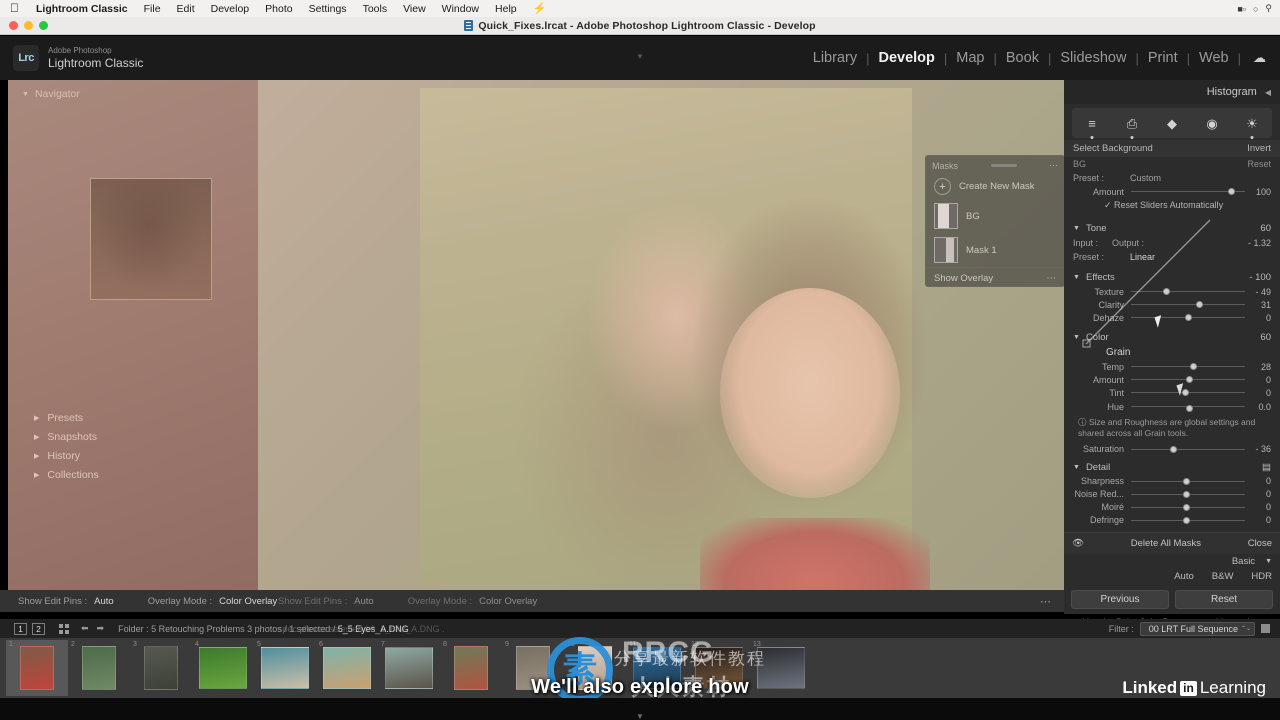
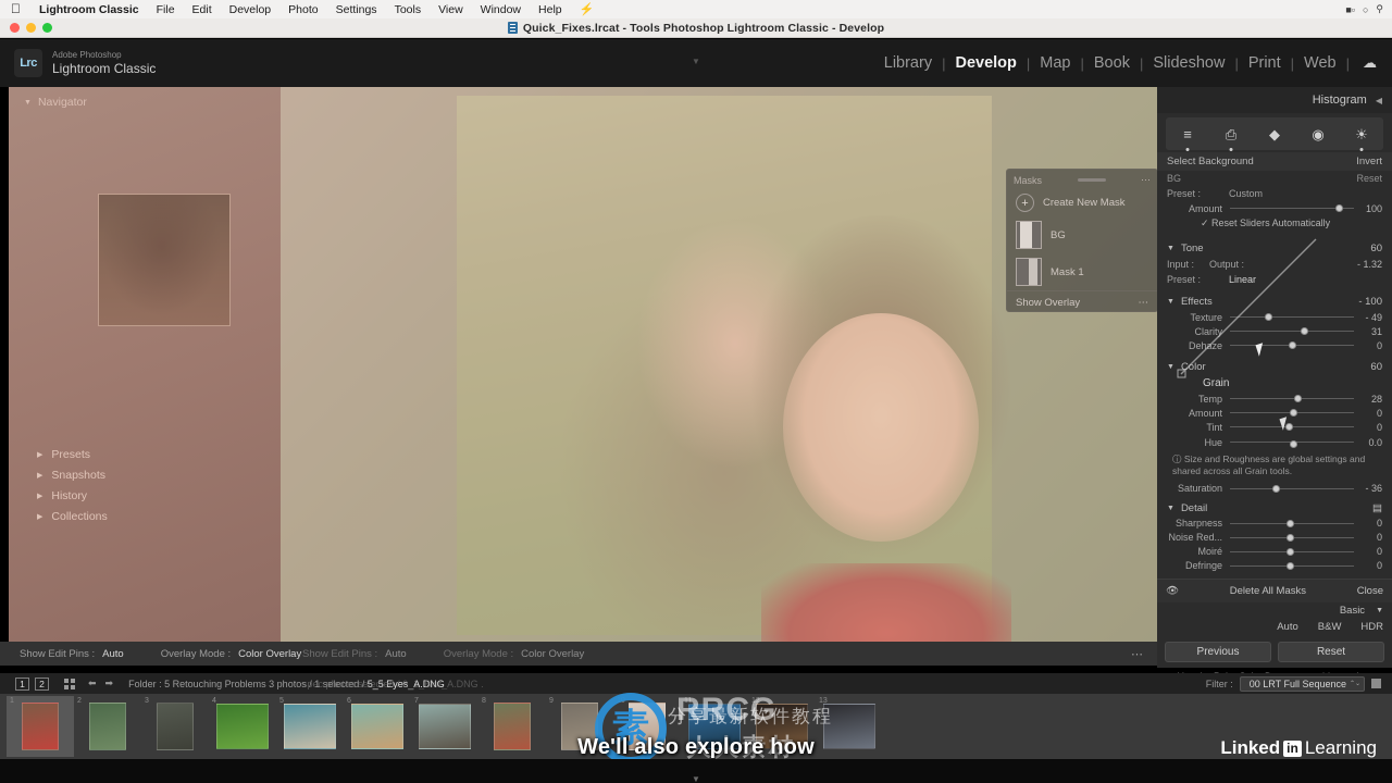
  
  Lightroom Classic
  File
  Edit
  Develop
  Photo
  Settings
  Tools
  View
  Window
  Help
  ⚡
  ■▫
  ○
  ⚲
- Quick_Fixes.lrcat - Adobe Photoshop Lightroom Classic - Develop
+ Quick_Fixes.lrcat - Tools Photoshop Lightroom Classic - Develop
  Lrc
  Adobe Photoshop
  Lightroom Classic
  Library
  |
  Develop
  |
  Map
  |
  Book
  |
  Slideshow
  |
  Print
  |
  Web
  |
  ☁
  ▼
  Navigator
  Presets
  Snapshots
  History
  Collections
  Masks
  ⋯
  +
  Create New Mask
  BG
  Mask 1
  Show Overlay
  ⋯
  Histogram
  ◀
  ≡
  ⎙
  ◆
  ◉
  ☀
  Select Background
  Invert
  BG
  Reset
  Preset :
  Custom
  Amount
  100
  ✓ Reset Sliders Automatically
  Tone
  60
  Input :
  Output :
  - 1.32
  Preset :
  Linear
  Effects
  - 100
  Texture
  - 49
  Clarity
  31
  Dehaze
  0
  Color
  60
  Grain
  Temp
  28
  Amount
  0
  Tint
  0
  Hue
  0.0
  ⓘ Size and Roughness are global settings and shared across all Grain tools.
  Saturation
  - 36
  Detail
  ▤
  Sharpness
  0
  Noise Red...
  0
  Moiré
  0
  Defringe
  0
  👁
  Delete All Masks
  Close
  Basic
  Auto
  B&W
  HDR
  Show Edit Pins :
  Auto
  Overlay Mode :
  Color Overlay
  Show Edit Pins :
  Auto
  Overlay Mode :
  Color Overlay
  ⋯
  Previous
  Reset
  1
  2
  ⬅
  ➡
  Folder : 5 Retouching Problems 3 photos / 1 selected / 5_5 Eyes_A.DNG
  spec photos selected / 6_1_Blur_A.DNG .
  Filter :
  00 LRT Full Sequence
  素
  RRCG
  分享最新软件教程
  人人素材
  We'll also explore how
  Linked
  in
  Learning
  ▼
